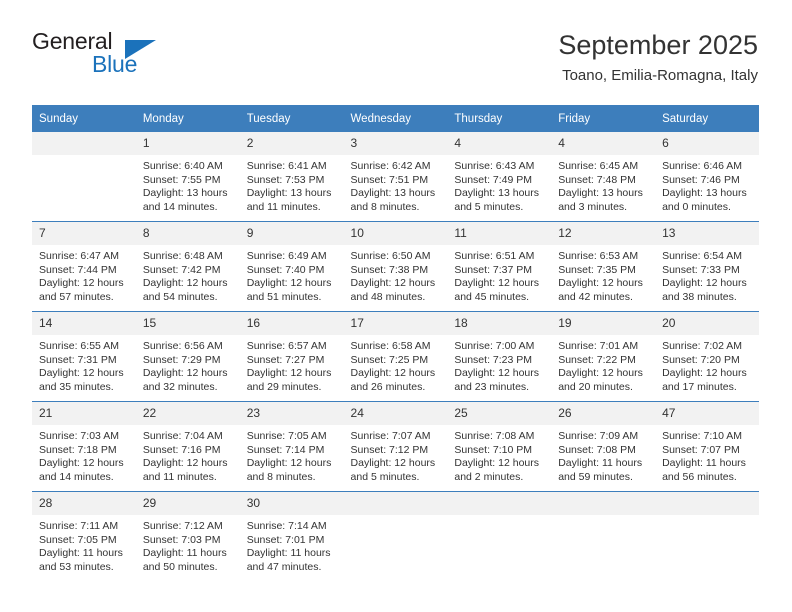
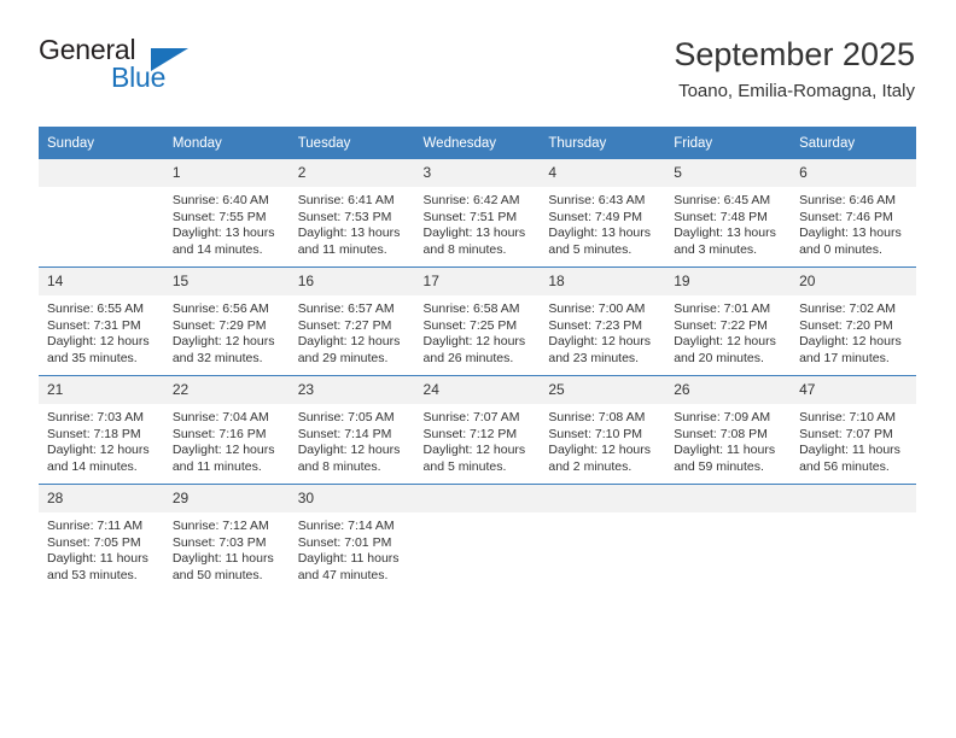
  General
  Blue
  September 2025
  Toano, Emilia-Romagna, Italy
  Sunday	Monday	Tuesday	Wednesday	Thursday	Friday	Saturday
- 	1Sunrise: 6:40 AMSunset: 7:55 PMDaylight: 13 hoursand 14 minutes.	2Sunrise: 6:41 AMSunset: 7:53 PMDaylight: 13 hoursand 11 minutes.	3Sunrise: 6:42 AMSunset: 7:51 PMDaylight: 13 hoursand 8 minutes.	4Sunrise: 6:43 AMSunset: 7:49 PMDaylight: 13 hoursand 5 minutes.	4Sunrise: 6:45 AMSunset: 7:48 PMDaylight: 13 hoursand 3 minutes.	6Sunrise: 6:46 AMSunset: 7:46 PMDaylight: 13 hoursand 0 minutes.
+ 	1Sunrise: 6:40 AMSunset: 7:55 PMDaylight: 13 hoursand 14 minutes.	2Sunrise: 6:41 AMSunset: 7:53 PMDaylight: 13 hoursand 11 minutes.	3Sunrise: 6:42 AMSunset: 7:51 PMDaylight: 13 hoursand 8 minutes.	4Sunrise: 6:43 AMSunset: 7:49 PMDaylight: 13 hoursand 5 minutes.	5Sunrise: 6:45 AMSunset: 7:48 PMDaylight: 13 hoursand 3 minutes.	6Sunrise: 6:46 AMSunset: 7:46 PMDaylight: 13 hoursand 0 minutes.
- 7Sunrise: 6:47 AMSunset: 7:44 PMDaylight: 12 hoursand 57 minutes.	8Sunrise: 6:48 AMSunset: 7:42 PMDaylight: 12 hoursand 54 minutes.	9Sunrise: 6:49 AMSunset: 7:40 PMDaylight: 12 hoursand 51 minutes.	10Sunrise: 6:50 AMSunset: 7:38 PMDaylight: 12 hoursand 48 minutes.	11Sunrise: 6:51 AMSunset: 7:37 PMDaylight: 12 hoursand 45 minutes.	12Sunrise: 6:53 AMSunset: 7:35 PMDaylight: 12 hoursand 42 minutes.	13Sunrise: 6:54 AMSunset: 7:33 PMDaylight: 12 hoursand 38 minutes.
  14Sunrise: 6:55 AMSunset: 7:31 PMDaylight: 12 hoursand 35 minutes.	15Sunrise: 6:56 AMSunset: 7:29 PMDaylight: 12 hoursand 32 minutes.	16Sunrise: 6:57 AMSunset: 7:27 PMDaylight: 12 hoursand 29 minutes.	17Sunrise: 6:58 AMSunset: 7:25 PMDaylight: 12 hoursand 26 minutes.	18Sunrise: 7:00 AMSunset: 7:23 PMDaylight: 12 hoursand 23 minutes.	19Sunrise: 7:01 AMSunset: 7:22 PMDaylight: 12 hoursand 20 minutes.	20Sunrise: 7:02 AMSunset: 7:20 PMDaylight: 12 hoursand 17 minutes.
  21Sunrise: 7:03 AMSunset: 7:18 PMDaylight: 12 hoursand 14 minutes.	22Sunrise: 7:04 AMSunset: 7:16 PMDaylight: 12 hoursand 11 minutes.	23Sunrise: 7:05 AMSunset: 7:14 PMDaylight: 12 hoursand 8 minutes.	24Sunrise: 7:07 AMSunset: 7:12 PMDaylight: 12 hoursand 5 minutes.	25Sunrise: 7:08 AMSunset: 7:10 PMDaylight: 12 hoursand 2 minutes.	26Sunrise: 7:09 AMSunset: 7:08 PMDaylight: 11 hoursand 59 minutes.	47Sunrise: 7:10 AMSunset: 7:07 PMDaylight: 11 hoursand 56 minutes.
  28Sunrise: 7:11 AMSunset: 7:05 PMDaylight: 11 hoursand 53 minutes.	29Sunrise: 7:12 AMSunset: 7:03 PMDaylight: 11 hoursand 50 minutes.	30Sunrise: 7:14 AMSunset: 7:01 PMDaylight: 11 hoursand 47 minutes.
